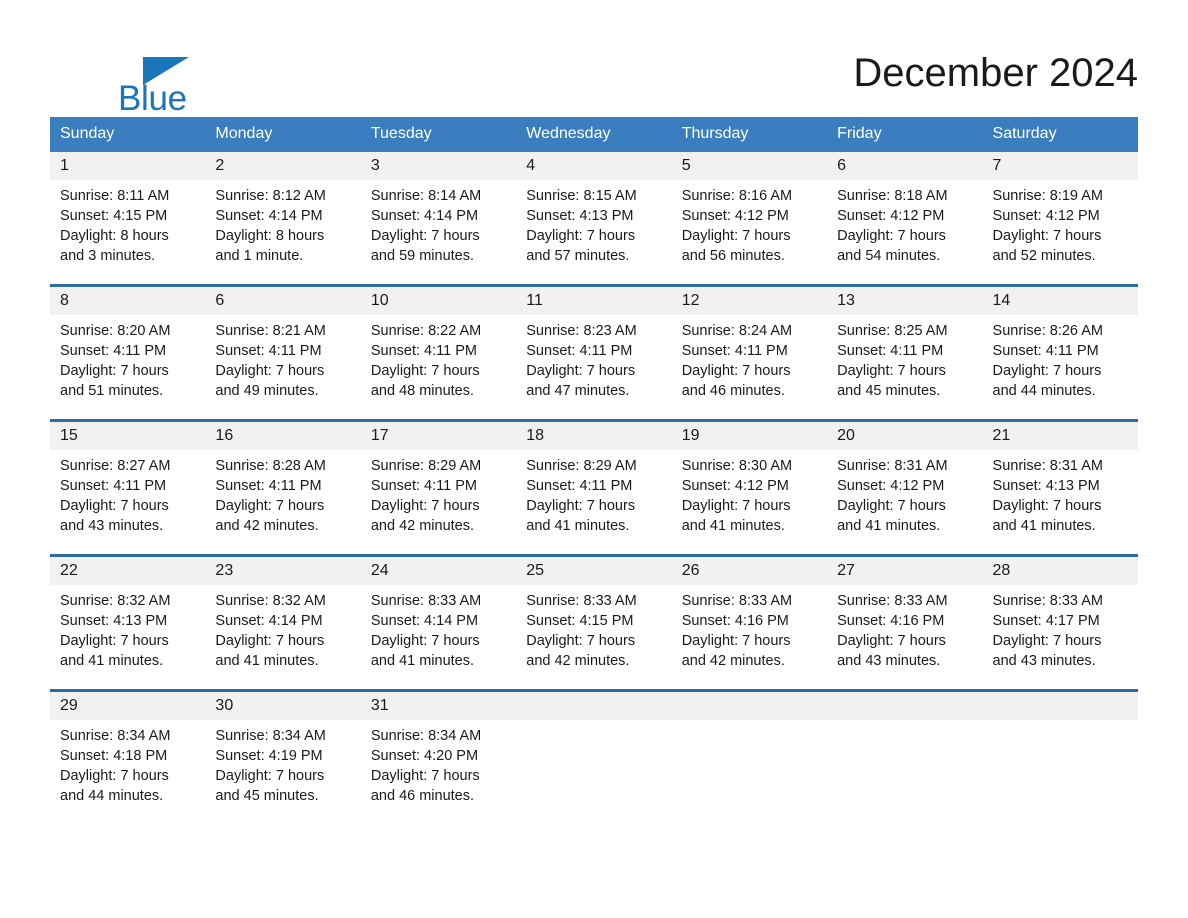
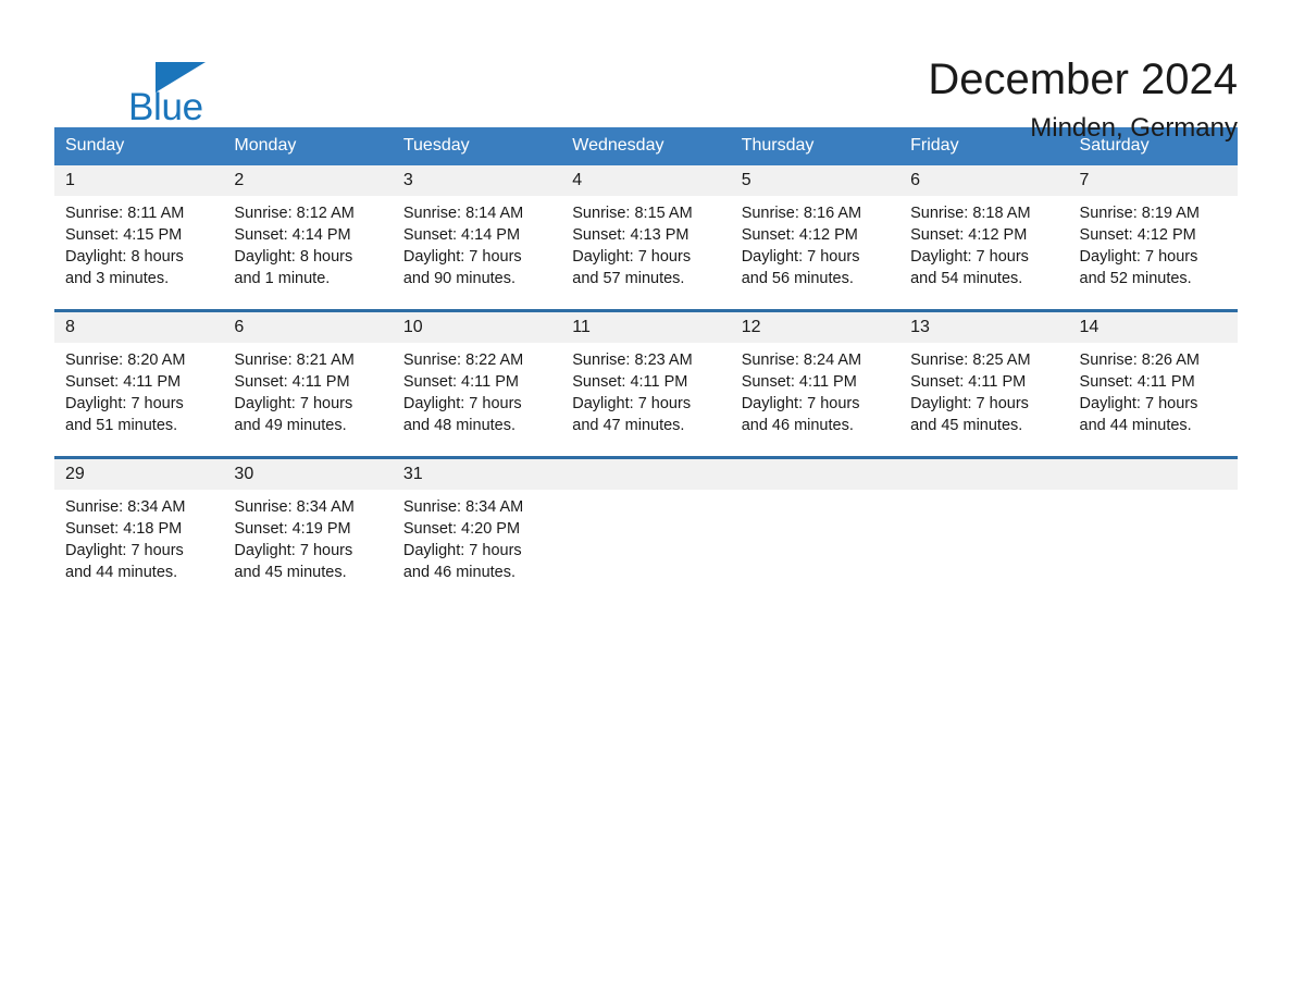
  Blue
  December 2024
+ Minden, Germany
  Sunday	Monday	Tuesday	Wednesday	Thursday	Friday	Saturday
- 1Sunrise: 8:11 AMSunset: 4:15 PMDaylight: 8 hoursand 3 minutes.	2Sunrise: 8:12 AMSunset: 4:14 PMDaylight: 8 hoursand 1 minute.	3Sunrise: 8:14 AMSunset: 4:14 PMDaylight: 7 hoursand 59 minutes.	4Sunrise: 8:15 AMSunset: 4:13 PMDaylight: 7 hoursand 57 minutes.	5Sunrise: 8:16 AMSunset: 4:12 PMDaylight: 7 hoursand 56 minutes.	6Sunrise: 8:18 AMSunset: 4:12 PMDaylight: 7 hoursand 54 minutes.	7Sunrise: 8:19 AMSunset: 4:12 PMDaylight: 7 hoursand 52 minutes.
+ 1Sunrise: 8:11 AMSunset: 4:15 PMDaylight: 8 hoursand 3 minutes.	2Sunrise: 8:12 AMSunset: 4:14 PMDaylight: 8 hoursand 1 minute.	3Sunrise: 8:14 AMSunset: 4:14 PMDaylight: 7 hoursand 90 minutes.	4Sunrise: 8:15 AMSunset: 4:13 PMDaylight: 7 hoursand 57 minutes.	5Sunrise: 8:16 AMSunset: 4:12 PMDaylight: 7 hoursand 56 minutes.	6Sunrise: 8:18 AMSunset: 4:12 PMDaylight: 7 hoursand 54 minutes.	7Sunrise: 8:19 AMSunset: 4:12 PMDaylight: 7 hoursand 52 minutes.
  8Sunrise: 8:20 AMSunset: 4:11 PMDaylight: 7 hoursand 51 minutes.	6Sunrise: 8:21 AMSunset: 4:11 PMDaylight: 7 hoursand 49 minutes.	10Sunrise: 8:22 AMSunset: 4:11 PMDaylight: 7 hoursand 48 minutes.	11Sunrise: 8:23 AMSunset: 4:11 PMDaylight: 7 hoursand 47 minutes.	12Sunrise: 8:24 AMSunset: 4:11 PMDaylight: 7 hoursand 46 minutes.	13Sunrise: 8:25 AMSunset: 4:11 PMDaylight: 7 hoursand 45 minutes.	14Sunrise: 8:26 AMSunset: 4:11 PMDaylight: 7 hoursand 44 minutes.
- 15Sunrise: 8:27 AMSunset: 4:11 PMDaylight: 7 hoursand 43 minutes.	16Sunrise: 8:28 AMSunset: 4:11 PMDaylight: 7 hoursand 42 minutes.	17Sunrise: 8:29 AMSunset: 4:11 PMDaylight: 7 hoursand 42 minutes.	18Sunrise: 8:29 AMSunset: 4:11 PMDaylight: 7 hoursand 41 minutes.	19Sunrise: 8:30 AMSunset: 4:12 PMDaylight: 7 hoursand 41 minutes.	20Sunrise: 8:31 AMSunset: 4:12 PMDaylight: 7 hoursand 41 minutes.	21Sunrise: 8:31 AMSunset: 4:13 PMDaylight: 7 hoursand 41 minutes.
- 22Sunrise: 8:32 AMSunset: 4:13 PMDaylight: 7 hoursand 41 minutes.	23Sunrise: 8:32 AMSunset: 4:14 PMDaylight: 7 hoursand 41 minutes.	24Sunrise: 8:33 AMSunset: 4:14 PMDaylight: 7 hoursand 41 minutes.	25Sunrise: 8:33 AMSunset: 4:15 PMDaylight: 7 hoursand 42 minutes.	26Sunrise: 8:33 AMSunset: 4:16 PMDaylight: 7 hoursand 42 minutes.	27Sunrise: 8:33 AMSunset: 4:16 PMDaylight: 7 hoursand 43 minutes.	28Sunrise: 8:33 AMSunset: 4:17 PMDaylight: 7 hoursand 43 minutes.
  29Sunrise: 8:34 AMSunset: 4:18 PMDaylight: 7 hoursand 44 minutes.	30Sunrise: 8:34 AMSunset: 4:19 PMDaylight: 7 hoursand 45 minutes.	31Sunrise: 8:34 AMSunset: 4:20 PMDaylight: 7 hoursand 46 minutes.
